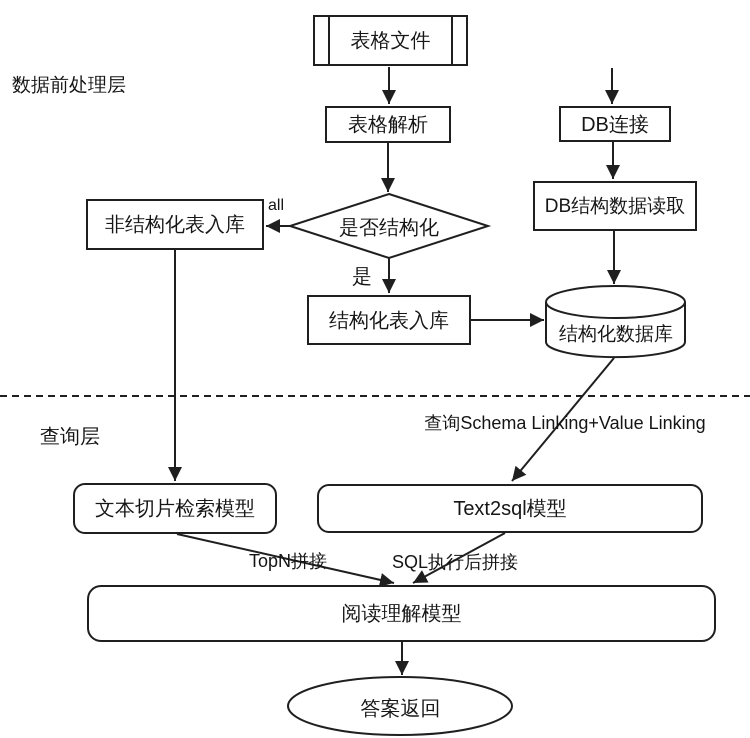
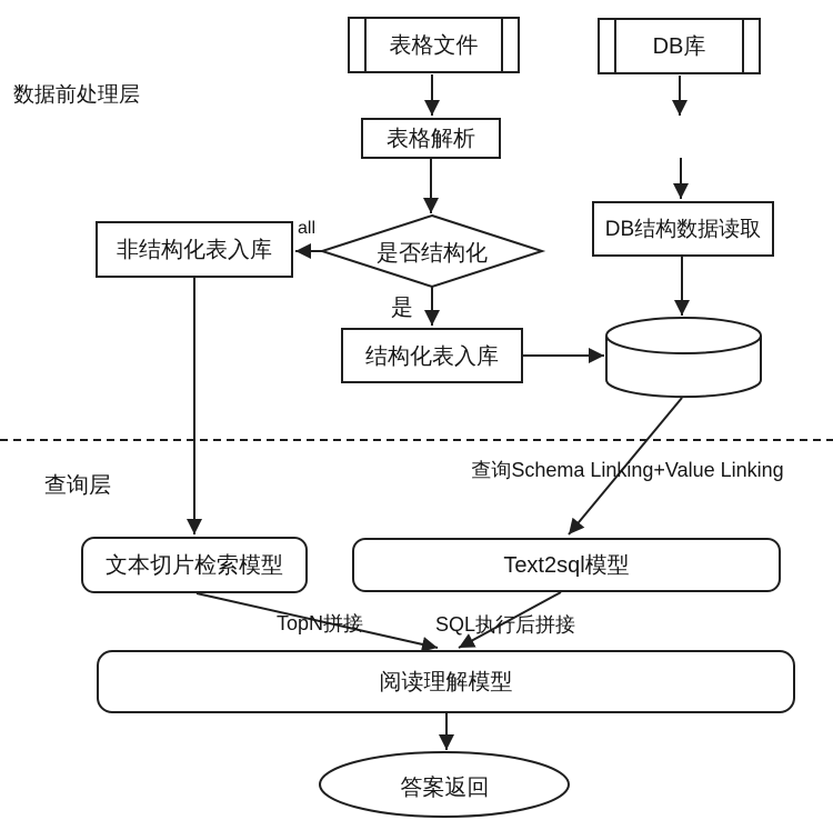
  数据前处理层
  查询层
  表格文件
+ DB库
  表格解析
- DB连接
  非结构化表入库
  结构化表入库
  DB结构数据读取
  文本切片检索模型
  Text2sql模型
  阅读理解模型
  是否结构化
- 结构化数据库
  答案返回
  all
  是
  查询Schema Linking+Value Linking
  TopN拼接
  SQL执行后拼接
